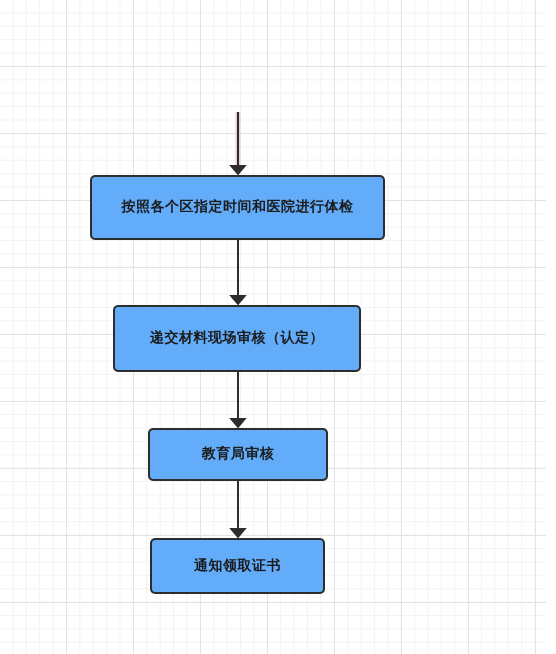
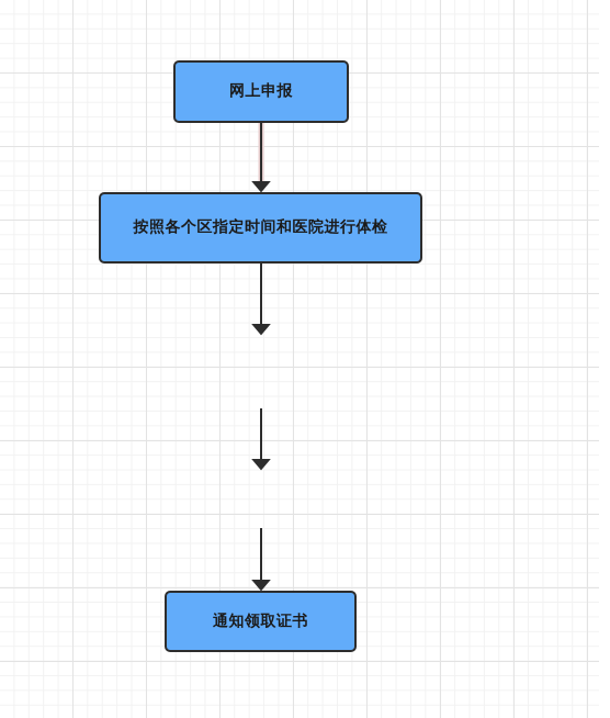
+ 网上申报
  按照各个区指定时间和医院进行体检
- 递交材料现场审核（认定）
- 教育局审核
  通知领取证书
